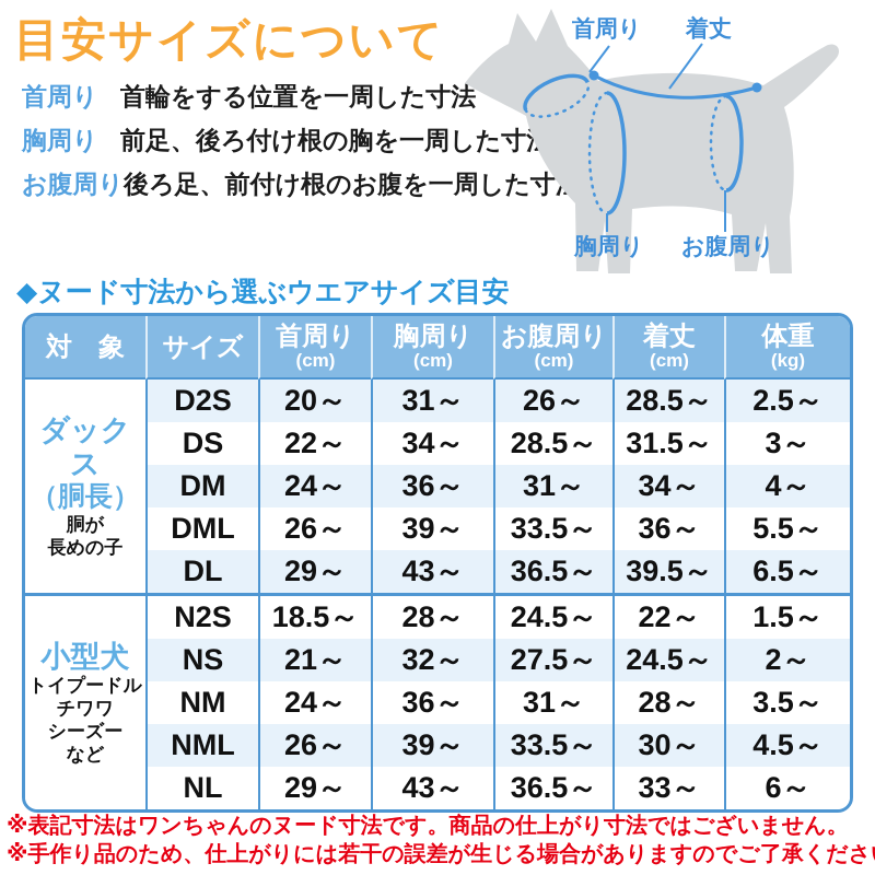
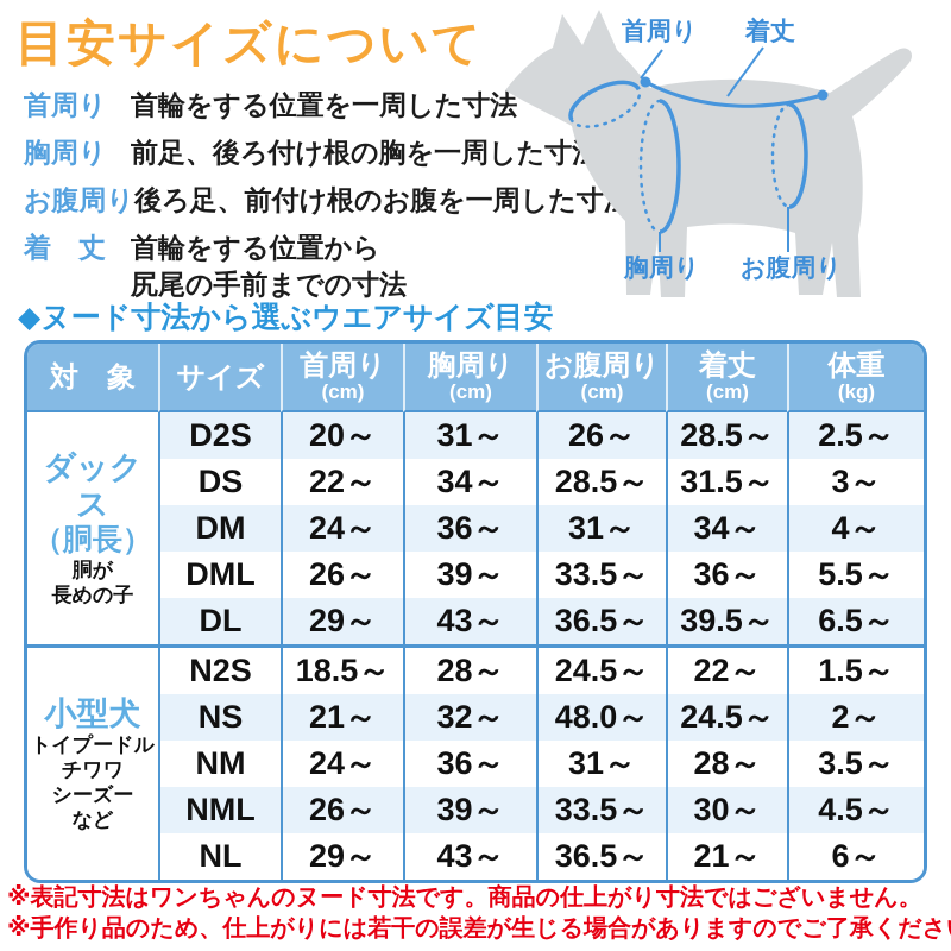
  目安サイズについて
  首周り
  首輪をする位置を一周した寸法
  胸周り
  前足、後ろ付け根の胸を一周した寸
  お腹周り
  後ろ足、前付け根のお腹を一周した寸
+ 着 丈
+ 首輪をする位置から
+ 尻尾の手前までの寸法
  首周り
  着丈
  胸周り
  お腹周り
  ◆ヌード寸法から選ぶウエアサイズ目安
  対 象	サイズ	首周り(cm)	胸周り(cm)	お腹周り(cm)	着丈(cm)	体重(kg)
  ダックス （胴長） 胴が 長めの子	D2S	20～	31～	26～	28.5～	2.5～
  DS	22～	34～	28.5～	31.5～	3～
  DM	24～	36～	31～	34～	4～
  DML	26～	39～	33.5～	36～	5.5～
  DL	29～	43～	36.5～	39.5～	6.5～
  小型犬 トイプードル チワワ シーズー など	N2S	18.5～	28～	24.5～	22～	1.5～
- NS	21～	32～	27.5～	24.5～	2～
+ NS	21～	32～	48.0～	24.5～	2～
  NM	24～	36～	31～	28～	3.5～
  NML	26～	39～	33.5～	30～	4.5～
- NL	29～	43～	36.5～	33～	6～
+ NL	29～	43～	36.5～	21～	6～
  ※表記寸法はワンちゃんのヌード寸法です。商品の仕上がり寸法ではございません。
  ※手作り品のため、仕上がりには若干の誤差が生じる場合がありますのでご了承くださ
